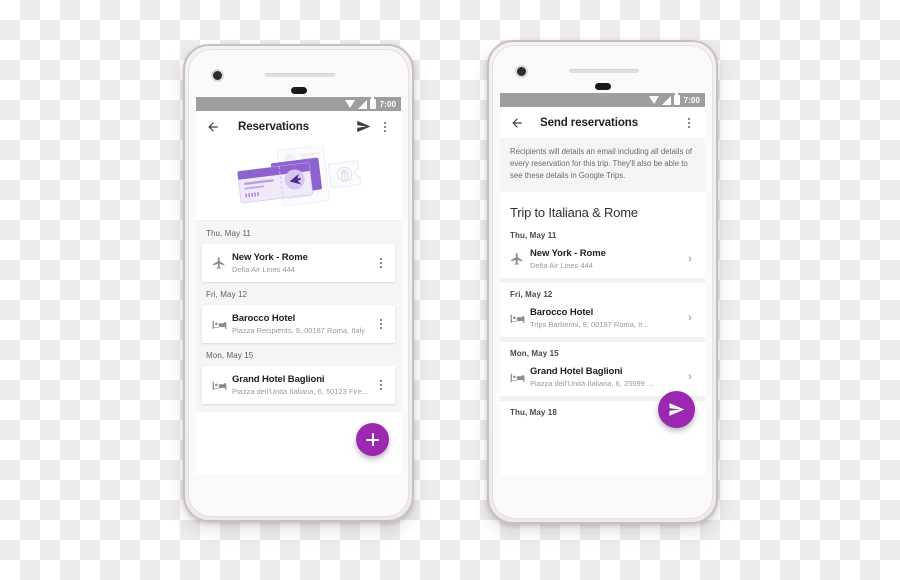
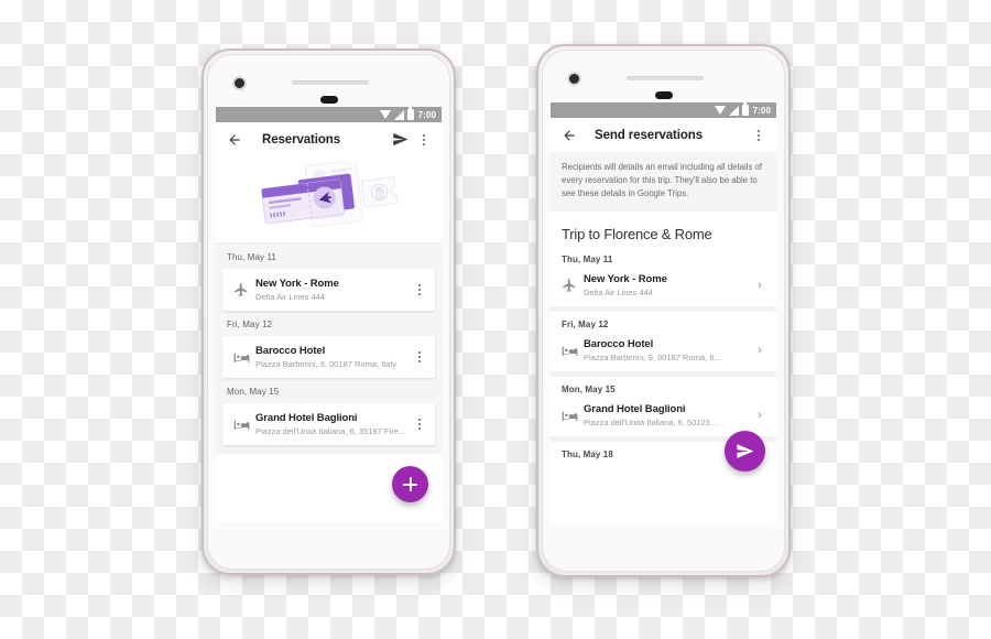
  7:00
  Reservations
  Thu, May 11
  New York - Rome
  Delta Air Lines 444
  Fri, May 12
  Barocco Hotel
- Piazza Recipients, 9, 00187 Roma, Italy
+ Piazza Barberini, 9, 00187 Roma, Italy
  Mon, May 15
  Grand Hotel Baglioni
- Piazza dell'Unità Italiana, 6, 50123 Fire...
+ Piazza dell'Unità Italiana, 6, 35187 Fire...
  7:00
  Send reservations
  Recipients will details an email including all details of every reservation for this trip. They'll also be able to see these details in Google Trips.
- Trip to Italiana & Rome
+ Trip to Florence & Rome
  Thu, May 11
  New York - Rome
  Delta Air Lines 444
  ›
  Fri, May 12
  Barocco Hotel
- Trips Barberini, 9, 00187 Roma, It...
+ Piazza Barberini, 9, 00187 Roma, It...
  ›
  Mon, May 15
  Grand Hotel Baglioni
- Piazza dell'Unità Italiana, 6, 25699 ...
+ Piazza dell'Unità Italiana, 6, 50123 ...
  ›
  Thu, May 18
